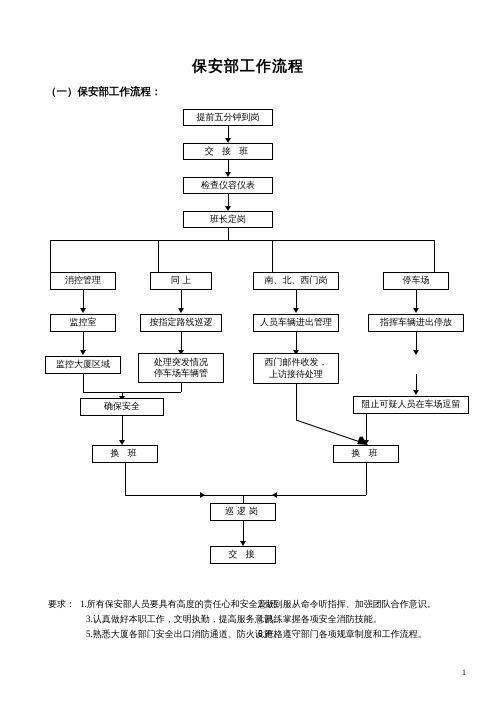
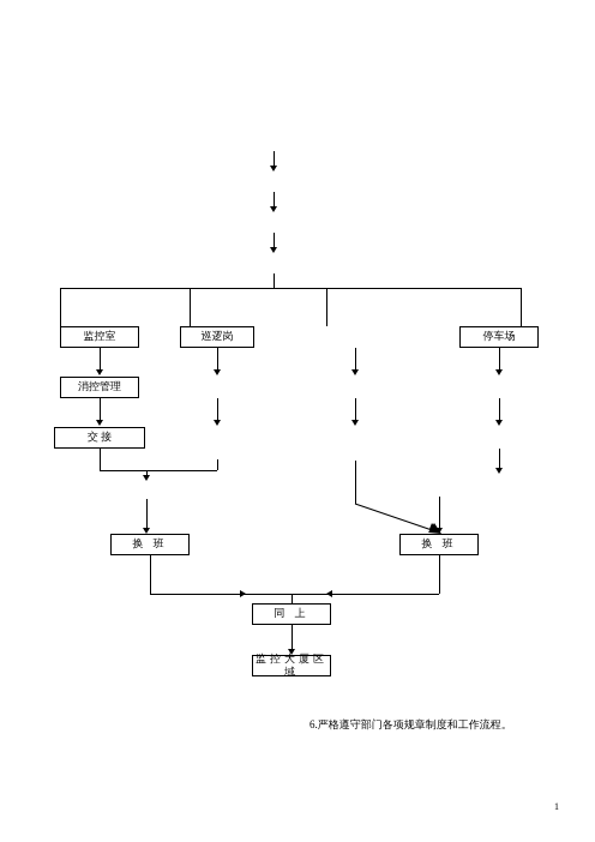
- 保安部工作流程
- （一）保安部工作流程：
- 提前五分钟到岗
- 交 接 班
- 检查仪容仪表
- 班长定岗
- 消控管理
+ 监控室
- 同 上
+ 巡逻岗
- 南、北、西门岗
  停车场
- 监控室
+ 消控管理
- 监控大厦区域
+ 交 接
- 按指定路线巡逻
- 处理突发情况
- 停车场车辆管
- 人员车辆进出管理
- 西门邮件收发，
- 上访接待处理
- 指挥车辆进出停放
- 阻止可疑人员在车场逗留
- 确保安全
  换 班
  换 班
- 巡逻岗
+ 同 上
- 交 接
+ 监控大厦区域
- 要求：
- 1.所有保安部人员要具有高度的责任心和安全意识。
- 2.做到服从命令听指挥、加强团队合作意识。
- 3.认真做好本职工作，文明执勤，提高服务意识。
- 4.熟练掌握各项安全消防技能。
- 5.熟悉大厦各部门安全出口消防通道、防火设施。
  6.严格遵守部门各项规章制度和工作流程。
  1
